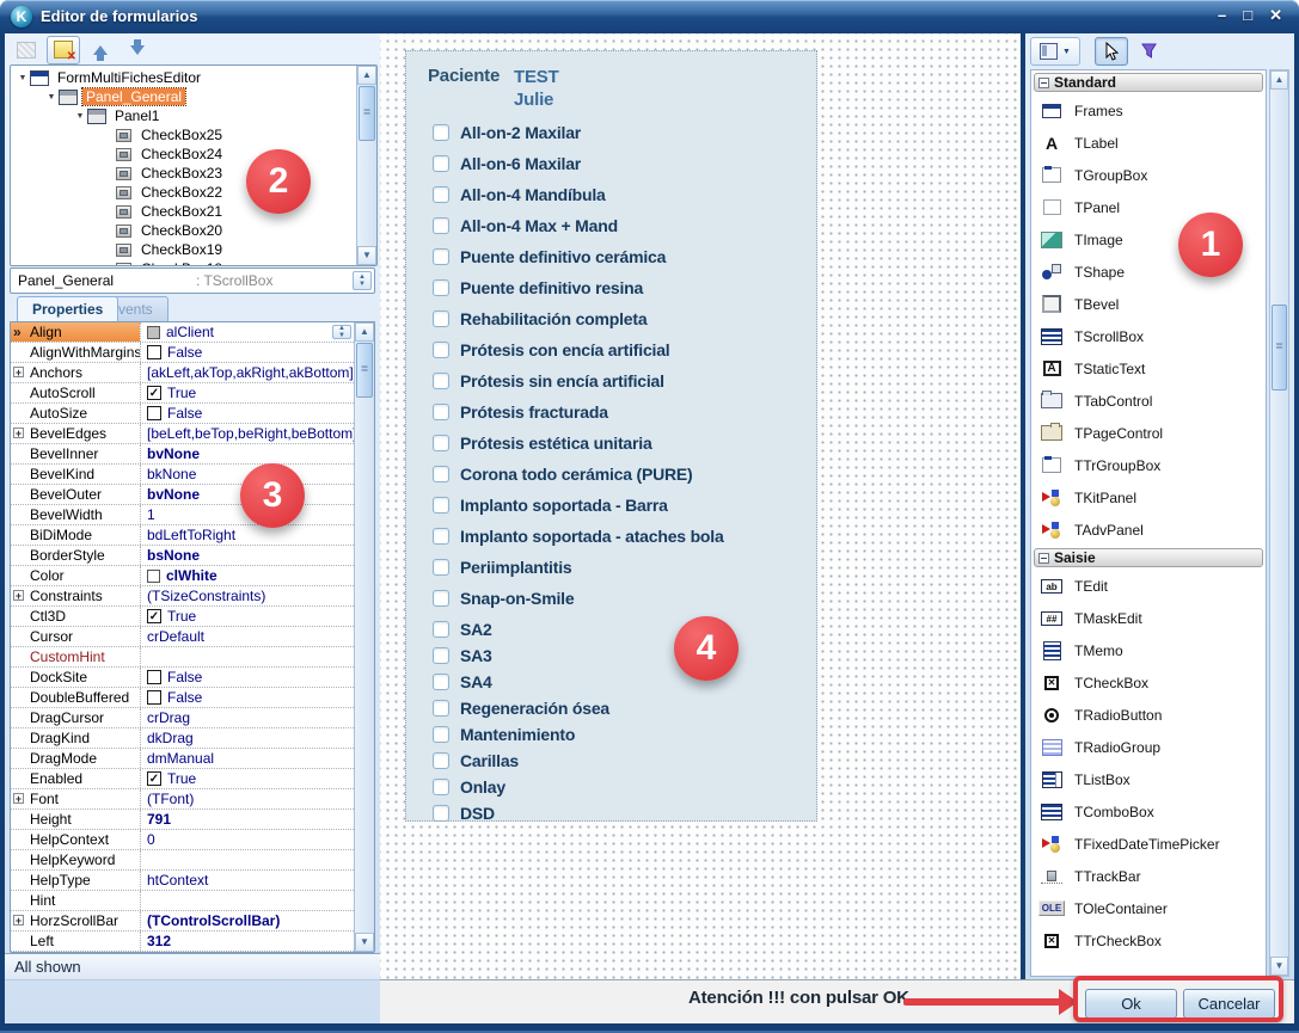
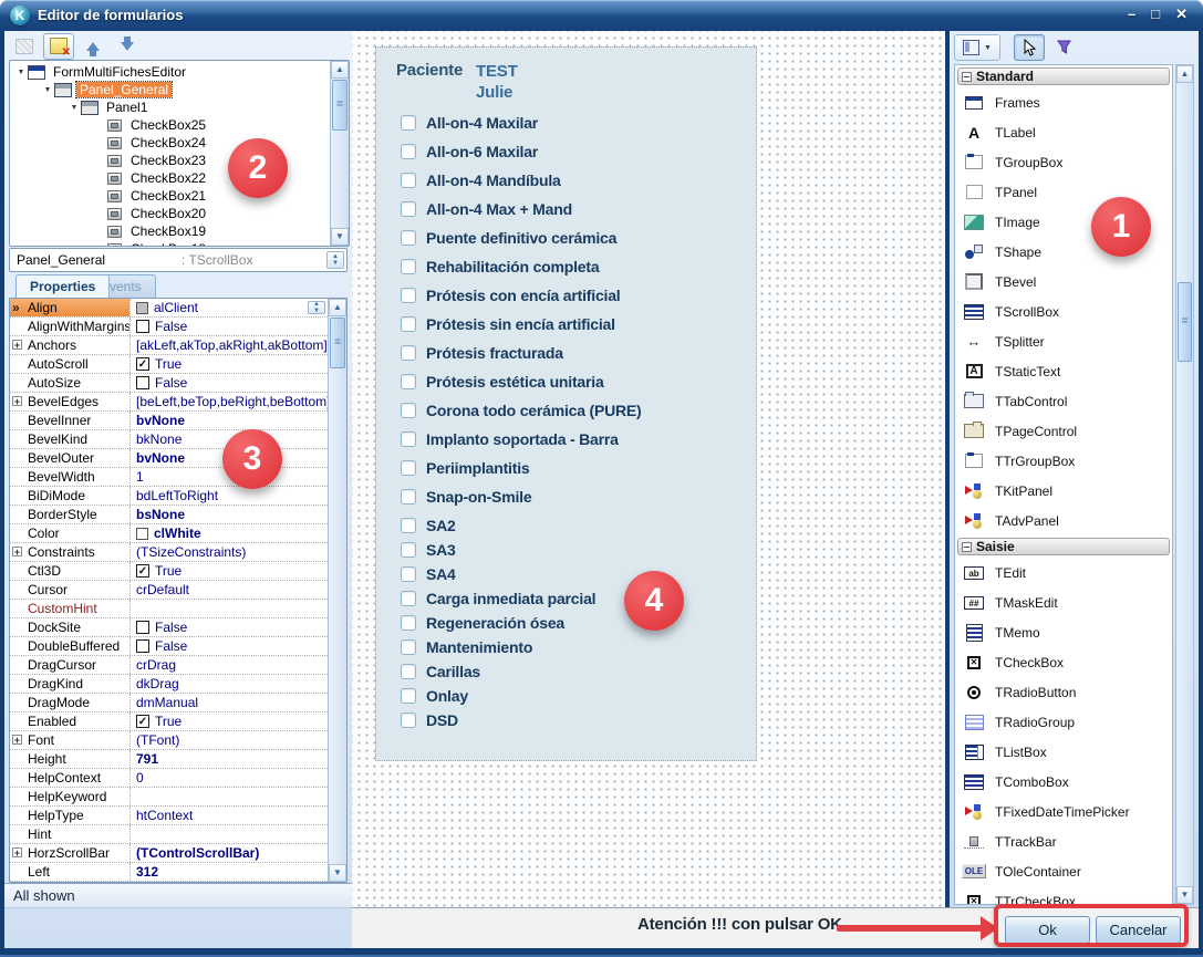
  K
  Editor de formularios
  –
  □
  ✕
  FormMultiFichesEditor
  Panel_General
  Panel1
  CheckBox25
  CheckBox24
  CheckBox23
  CheckBox22
  CheckBox21
  CheckBox20
  CheckBox19
  ▲
  ▼
  Panel_General
  : TScrollBox
  Properties
  vents
  »
  Align
  alClient
  AlignWithMargins
  False
  +
  Anchors
  [akLeft,akTop,akRight,akBottom]
  AutoScroll
  ✓
  True
  AutoSize
  False
  +
  BevelEdges
  [beLeft,beTop,beRight,beBottom
  BevelInner
  bvNone
  BevelKind
  bkNone
  BevelOuter
  bvNone
  BevelWidth
  1
  BiDiMode
  bdLeftToRight
  BorderStyle
  bsNone
  Color
  clWhite
  +
  Constraints
  (TSizeConstraints)
  Ctl3D
  ✓
  True
  Cursor
  crDefault
  CustomHint
  DockSite
  False
  DoubleBuffered
  False
  DragCursor
  crDrag
  DragKind
  dkDrag
  DragMode
  dmManual
  Enabled
  ✓
  True
  +
  Font
  (TFont)
  Height
  791
  HelpContext
  0
  HelpKeyword
  HelpType
  htContext
  Hint
  +
  HorzScrollBar
  (TControlScrollBar)
  Left
  312
  ▲
  ▼
  All shown
  Paciente
  TEST
  Julie
- All-on-2 Maxilar
+ All-on-4 Maxilar
  All-on-6 Maxilar
  All-on-4 Mandíbula
  All-on-4 Max + Mand
  Puente definitivo cerámica
- Puente definitivo resina
  Rehabilitación completa
  Prótesis con encía artificial
  Prótesis sin encía artificial
  Prótesis fracturada
  Prótesis estética unitaria
  Corona todo cerámica (PURE)
  Implanto soportada - Barra
- Implanto soportada - ataches bola
  Periimplantitis
  Snap-on-Smile
  SA2
  SA3
  SA4
+ Carga inmediata parcial
  Regeneración ósea
  Mantenimiento
  Carillas
  Onlay
  DSD
  Standard
  Frames
  A
  TLabel
  TGroupBox
  TPanel
  TImage
  TShape
  TBevel
  TScrollBox
+ ↔
+ TSplitter
  A
  TStaticText
  TTabControl
  TPageControl
  TTrGroupBox
  TKitPanel
  TAdvPanel
  Saisie
  ab
  TEdit
  ##
  TMaskEdit
  TMemo
  ✕
  TCheckBox
  TRadioButton
  TRadioGroup
  TListBox
  TComboBox
  TFixedDateTimePicker
  TTrackBar
  OLE
  TOleContainer
  ✕
  TTrCheckBox
  ▲
  ▼
  Atención !!! con pulsar OK
  Ok
  Cancelar
  1
  2
  3
  4
